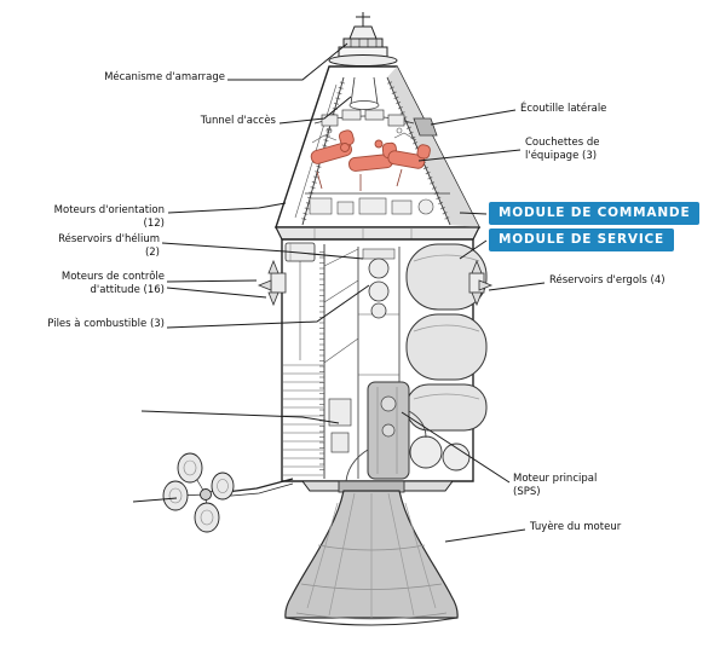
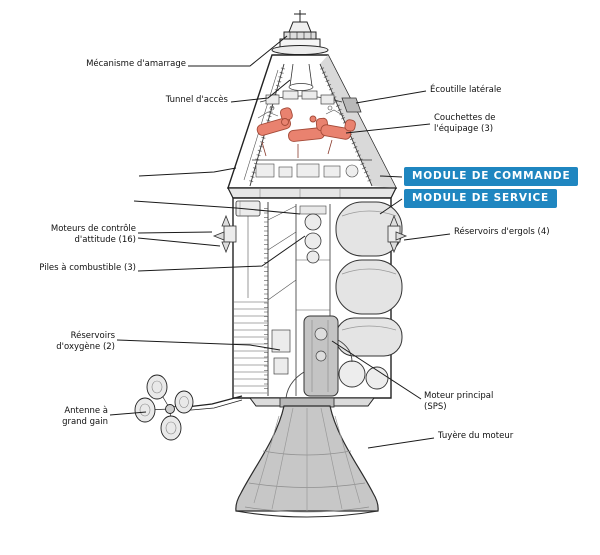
  Mécanisme d'amarrage
  Tunnel d'accès
- Moteurs d'orientation (12)
- Réservoirs d'hélium (2)
  Moteurs de contrôle d'attitude (16)
  Piles à combustible (3)
+ Réservoirs d'oxygène (2)
+ Antenne à grand gain
  Écoutille latérale
  Couchettes de l'équipage (3)
  MODULE DE COMMANDE
  MODULE DE SERVICE
  Réservoirs d'ergols (4)
  Moteur principal (SPS)
  Tuyère du moteur
